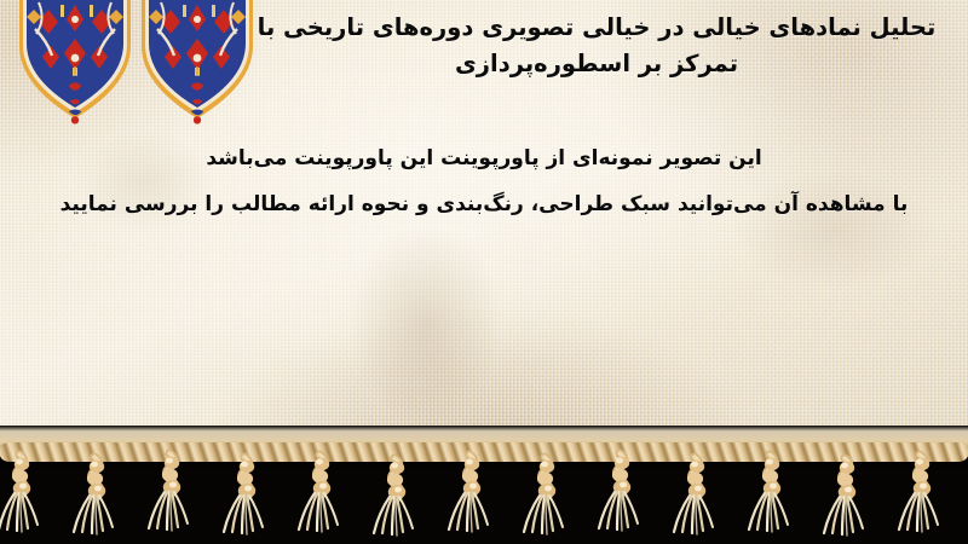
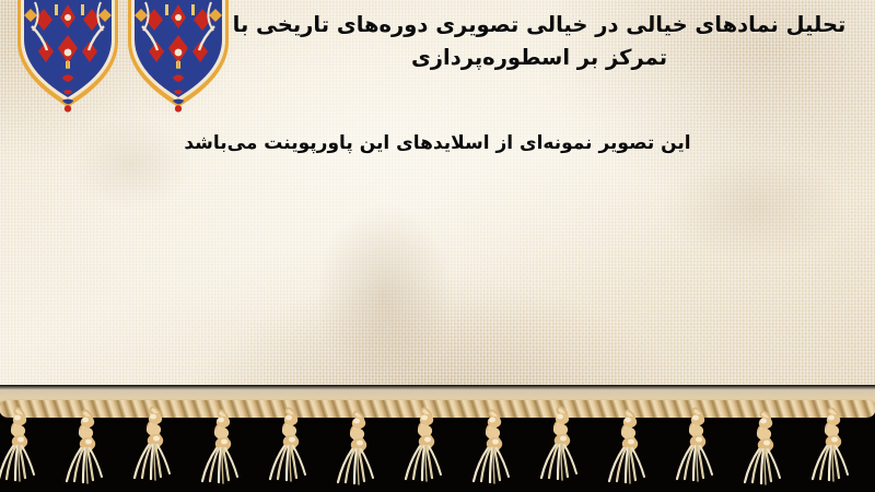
  تحلیل نمادهای خیالی در خیالی تصویری دوره‌های تاریخی با تمرکز بر اسطوره‌پردازی
- این تصویر نمونه‌ای از پاورپوینت این پاورپوینت می‌باشد
+ این تصویر نمونه‌ای از اسلایدهای این پاورپوینت می‌باشد
- با مشاهده آن می‌توانید سبک طراحی، رنگ‌بندی و نحوه ارائه مطالب را بررسی نمایید
